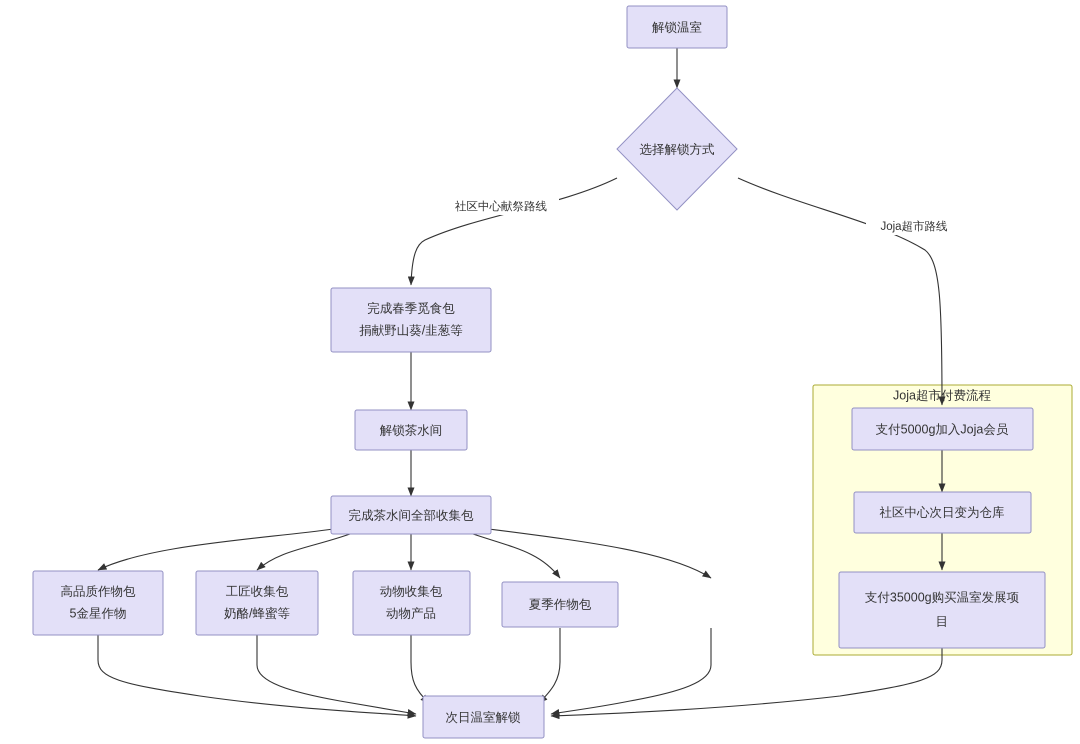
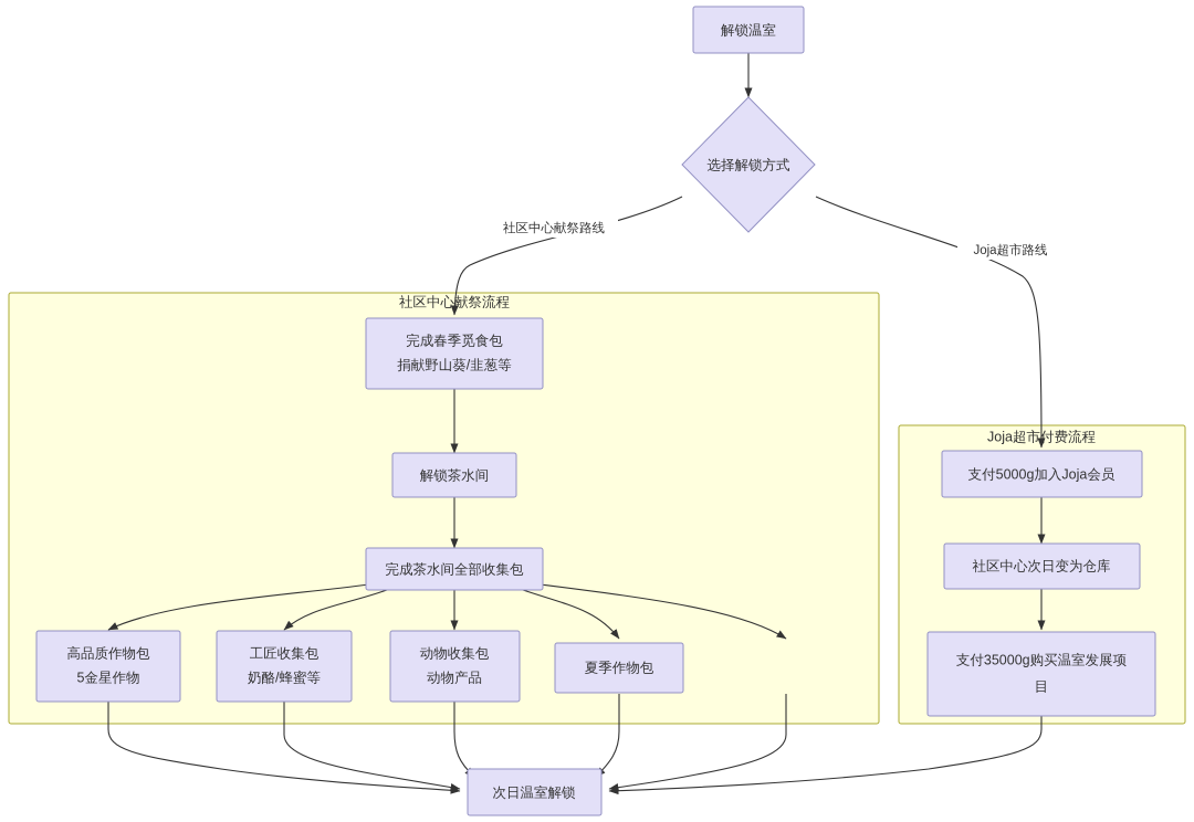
+ 社区中心献祭流程
  Joja超市付费流程
  社区中心献祭路线
  Joja超市路线
  解锁温室
  选择解锁方式
  完成春季觅食包
  捐献野山葵/韭葱等
  解锁茶水间
  完成茶水间全部收集包
  高品质作物包
  5金星作物
  工匠收集包
  奶酪/蜂蜜等
  动物收集包
  动物产品
  夏季作物包
  支付5000g加入Joja会员
  社区中心次日变为仓库
  支付35000g购买温室发展项
  目
  次日温室解锁
